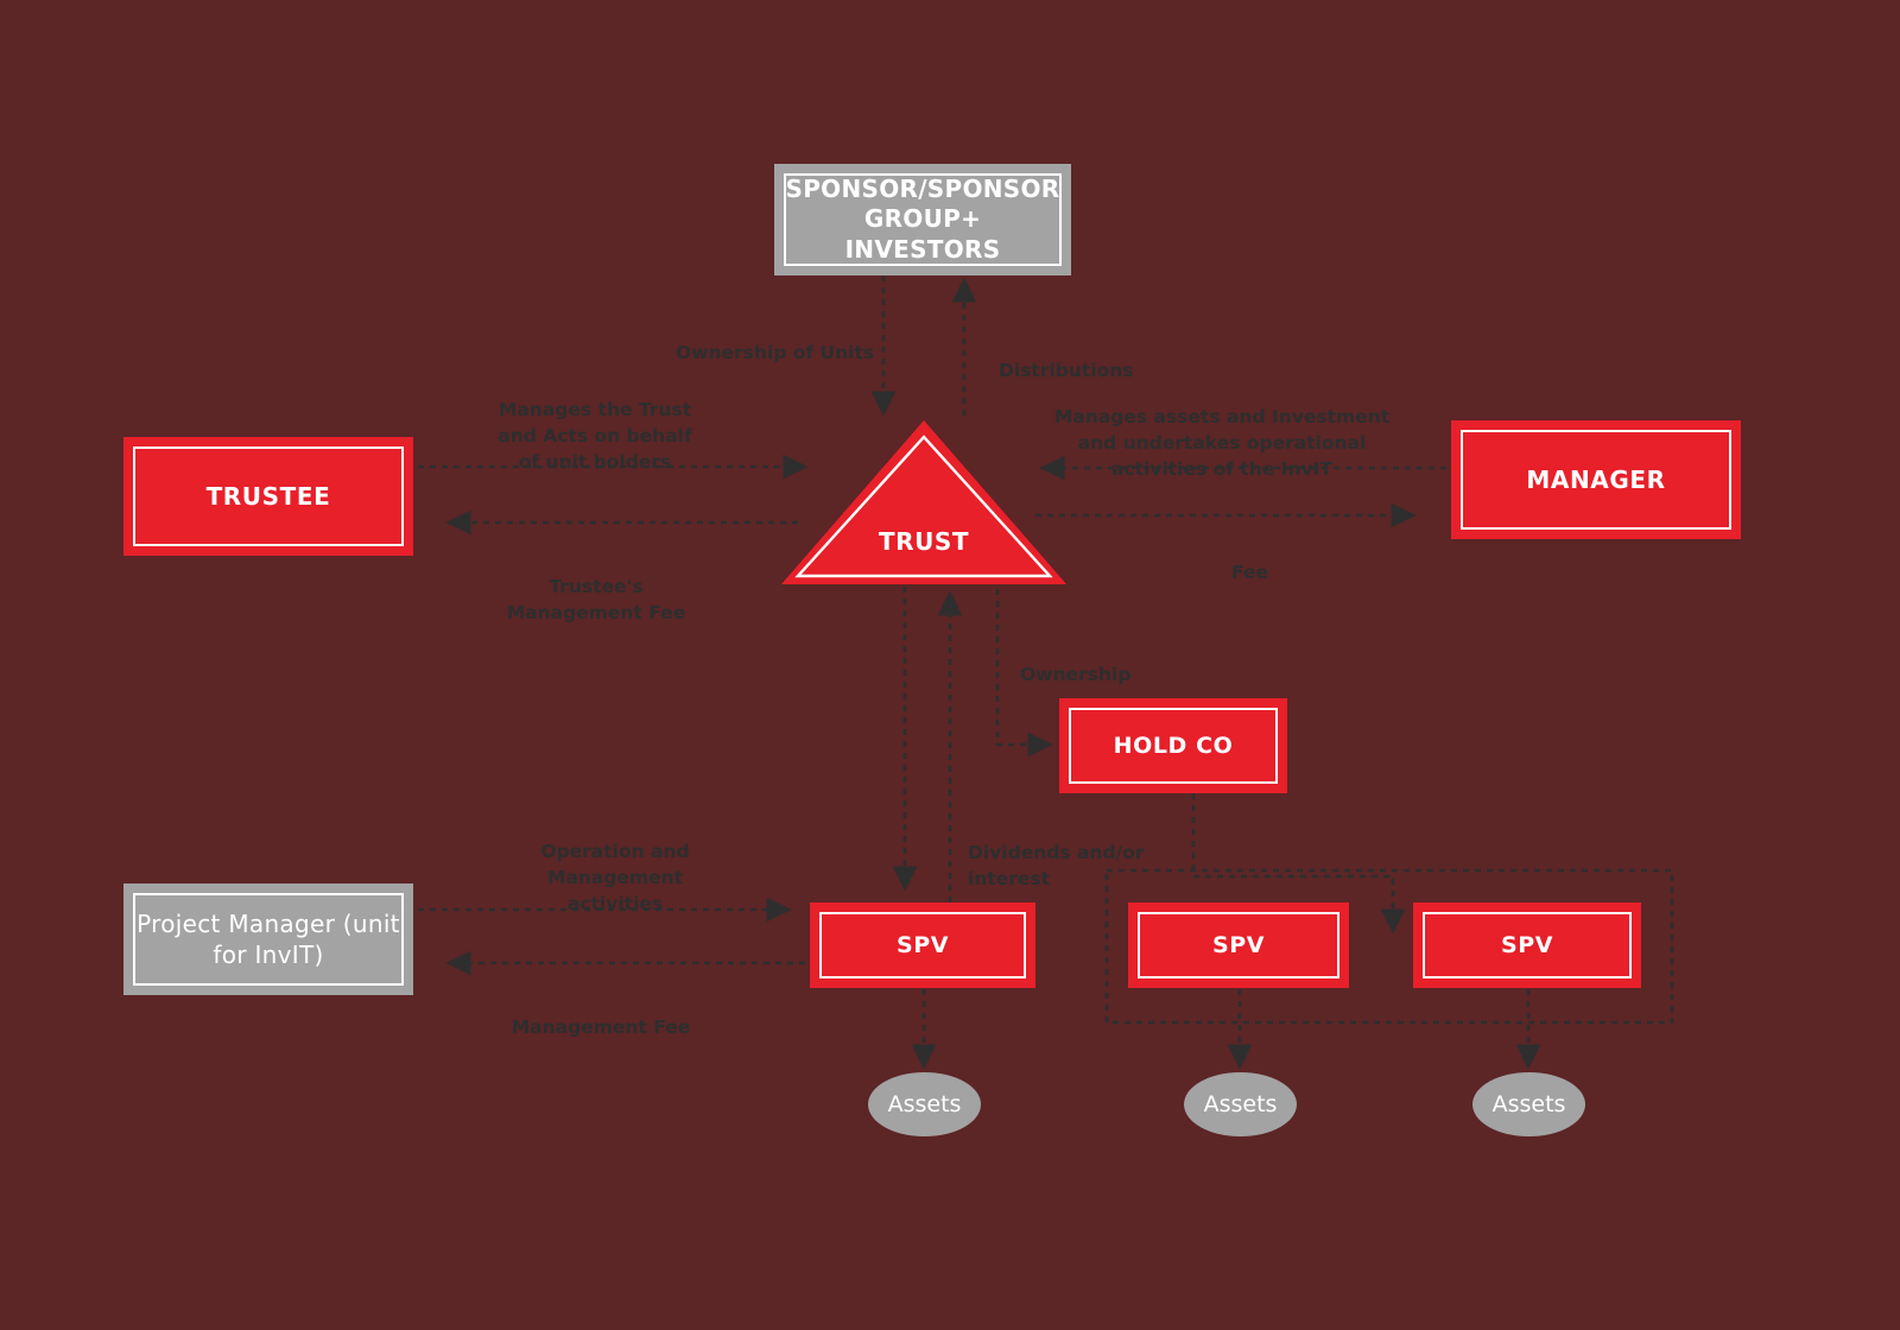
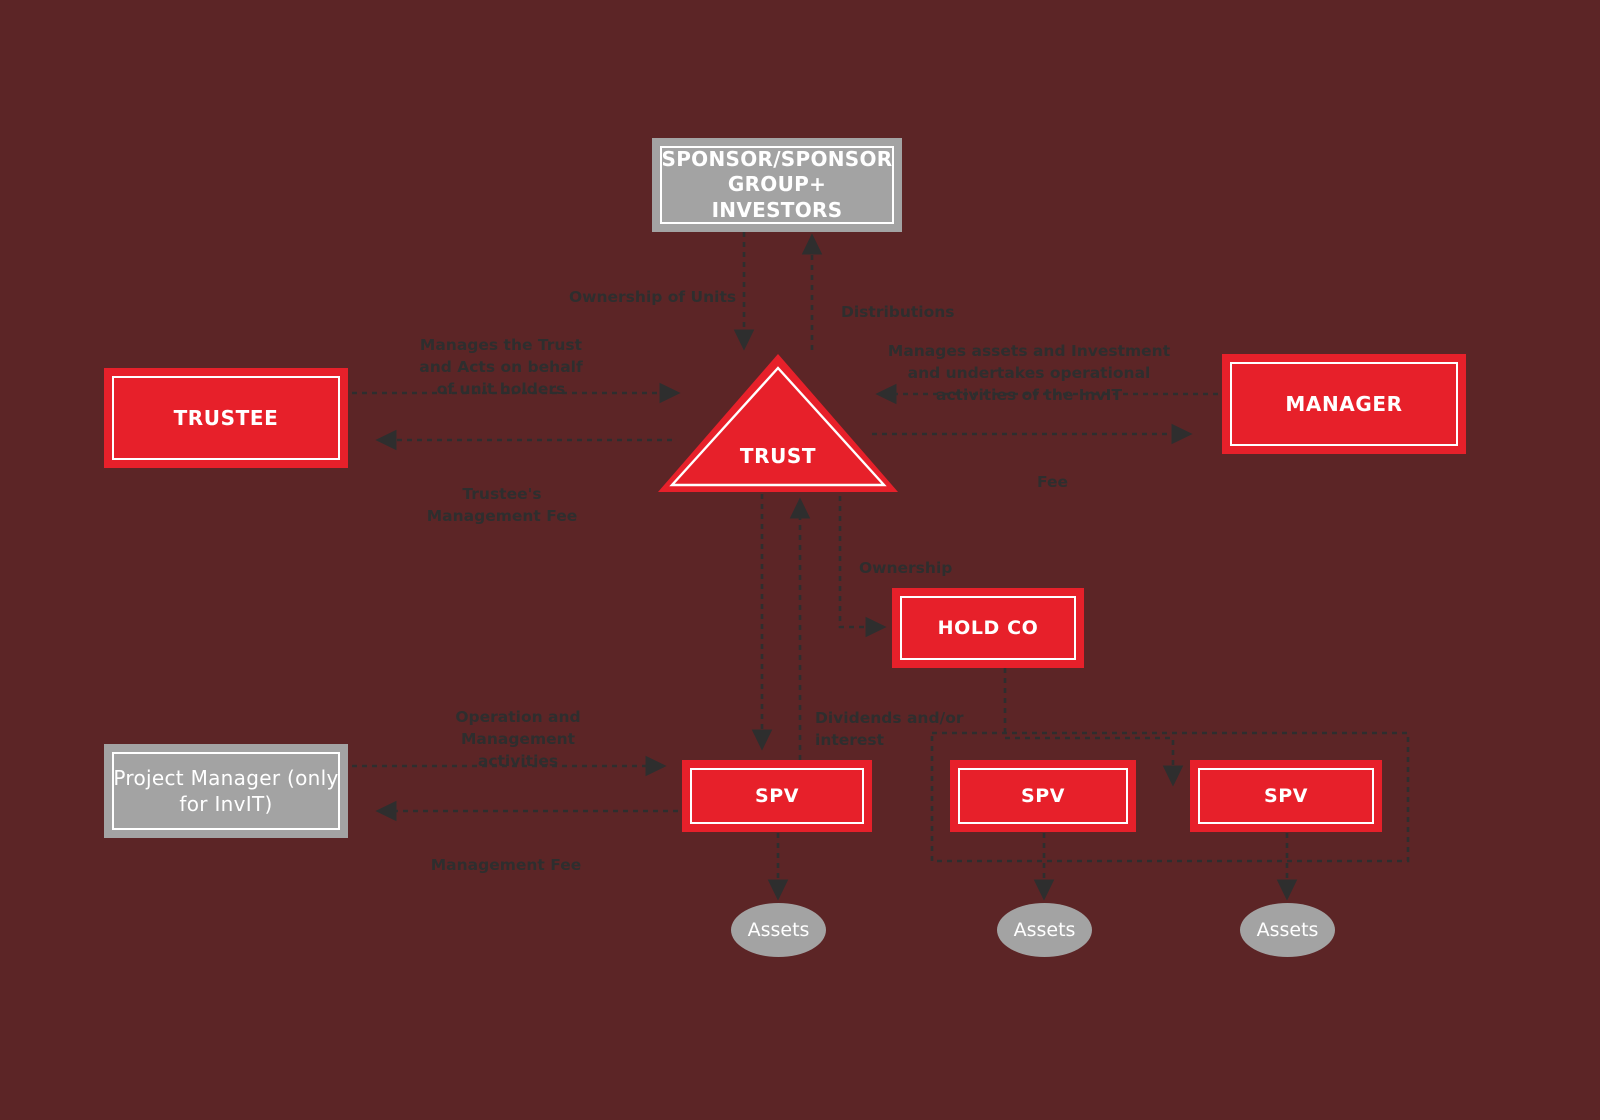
  SPONSOR/SPONSOR GROUP+ INVESTORS
  TRUSTEE
  MANAGER
  TRUST
  HOLD CO
- Project Manager (unit for InvIT)
+ Project Manager (only for InvIT)
  SPV
  SPV
  SPV
  Assets
  Assets
  Assets
  Ownership of Units
  Distributions
  Manages the Trust
  and Acts on behalf
  of unit holders
  Trustee's
  Management Fee
  Manages assets and Investment
  and undertakes operational
  activities of the InvIT
  Fee
  Ownership
  Dividends and/or
  interest
  Operation and
  Management
  activities
  Management Fee
